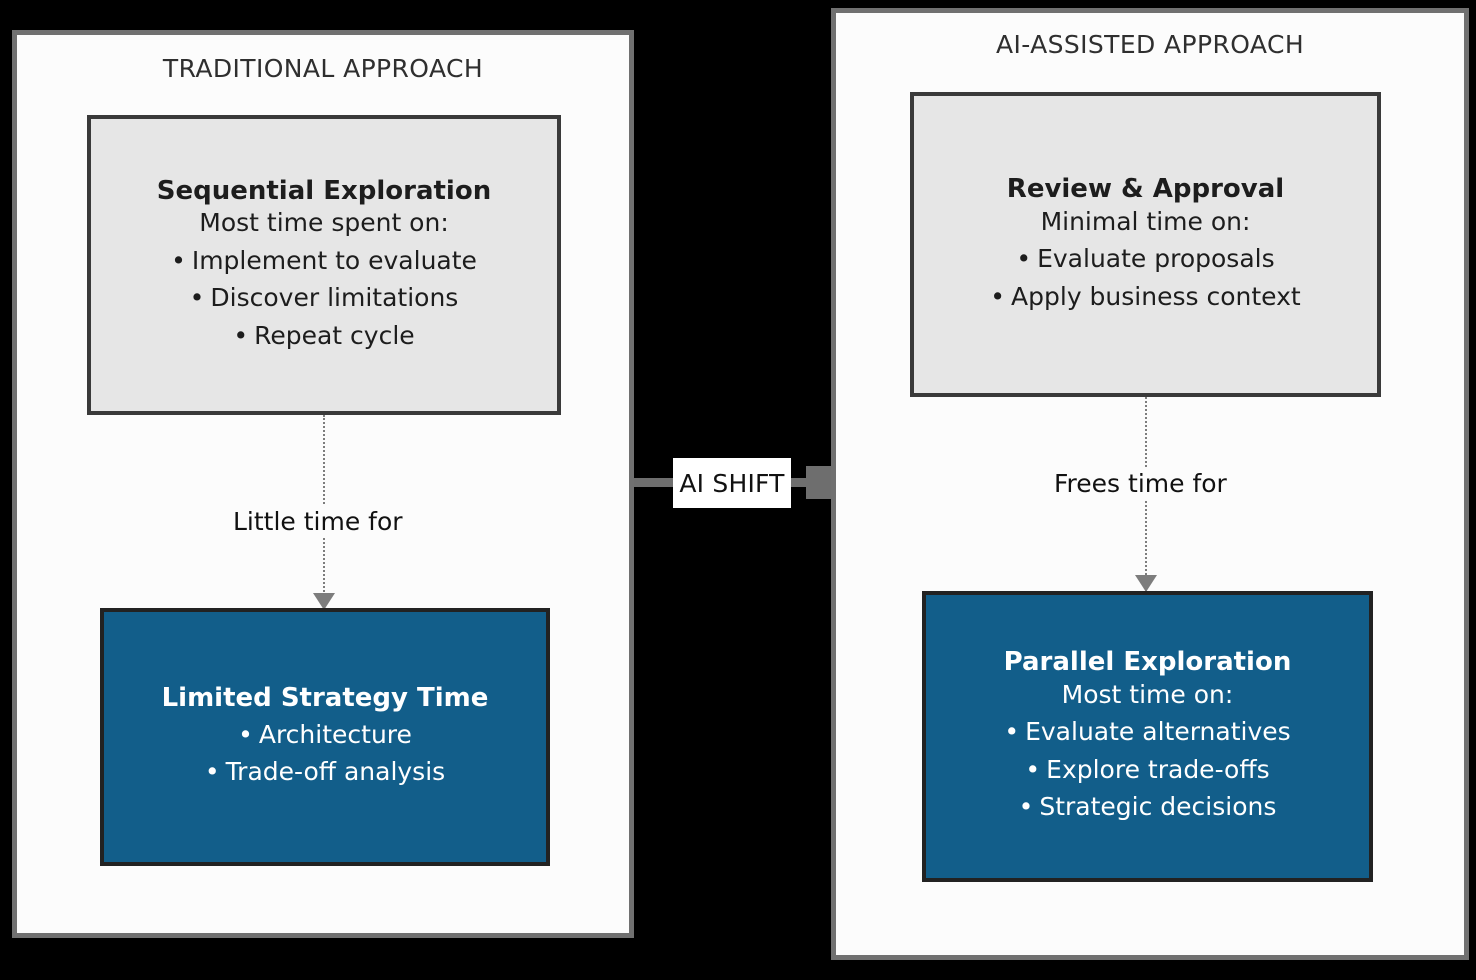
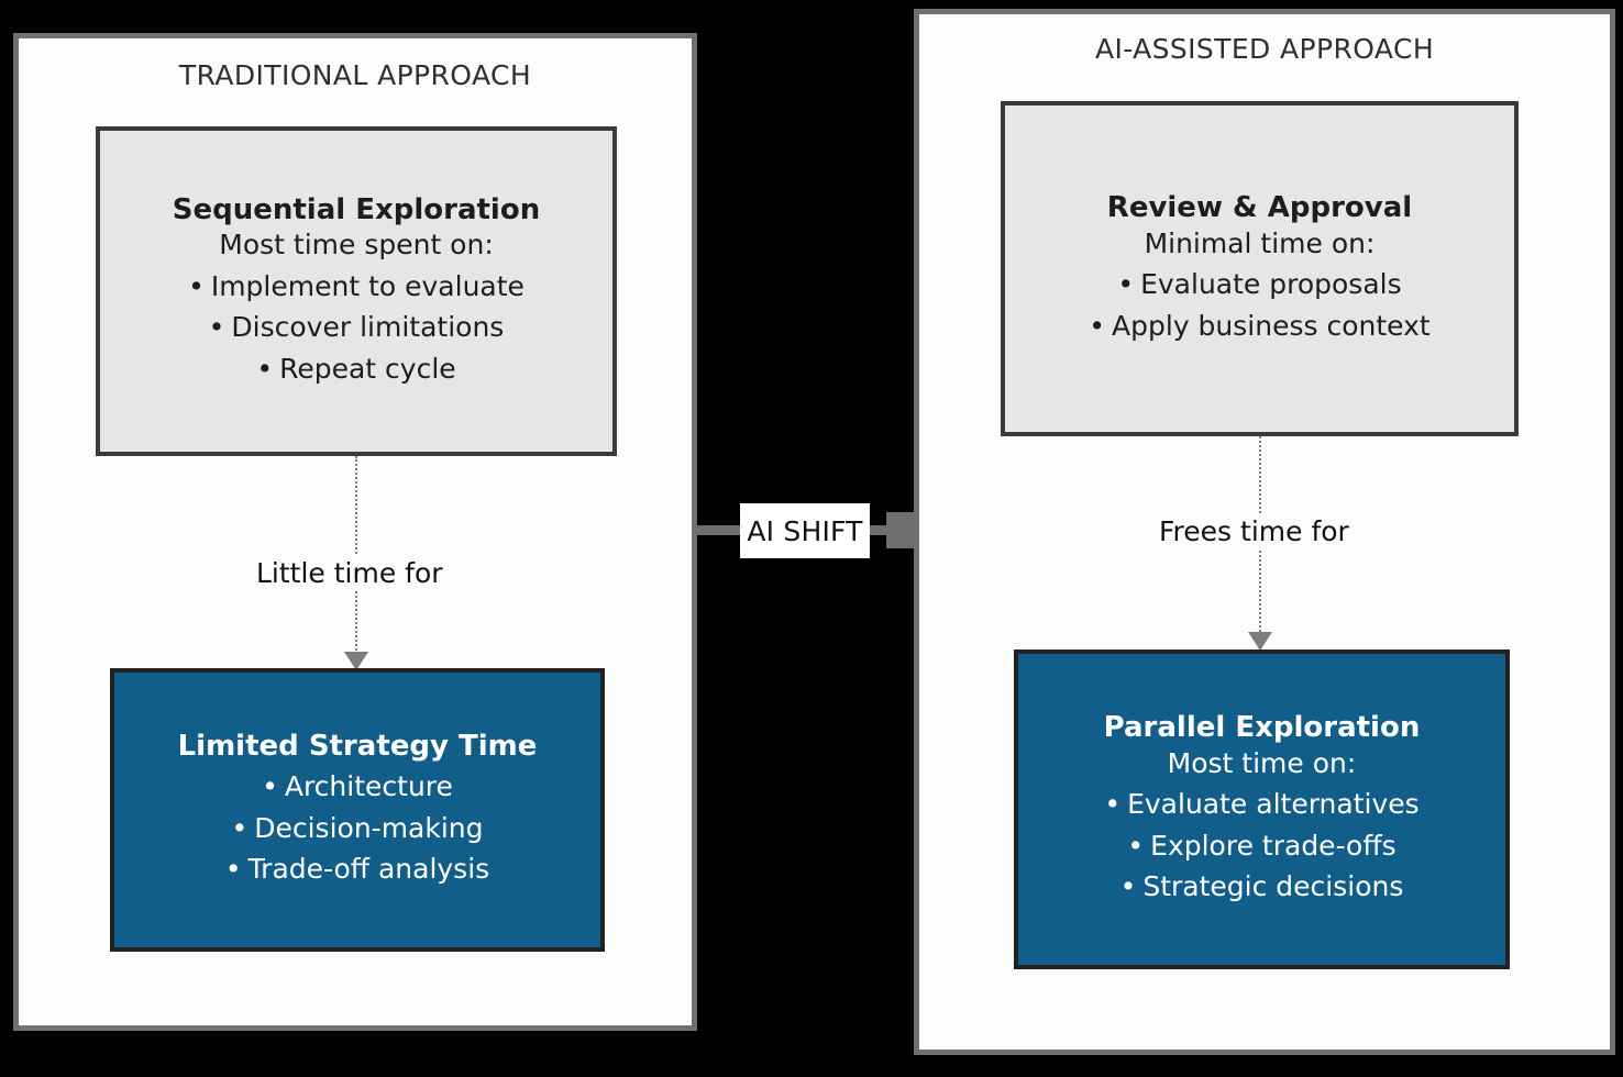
  TRADITIONAL APPROACH
  Sequential Exploration
  Most time spent on:
  • Implement to evaluate
  • Discover limitations
  • Repeat cycle
  Little time for
  Limited Strategy Time
  • Architecture
+ • Decision-making
  • Trade-off analysis
  AI SHIFT
  AI-ASSISTED APPROACH
  Review & Approval
  Minimal time on:
  • Evaluate proposals
  • Apply business context
  Frees time for
  Parallel Exploration
  Most time on:
  • Evaluate alternatives
  • Explore trade-offs
  • Strategic decisions
